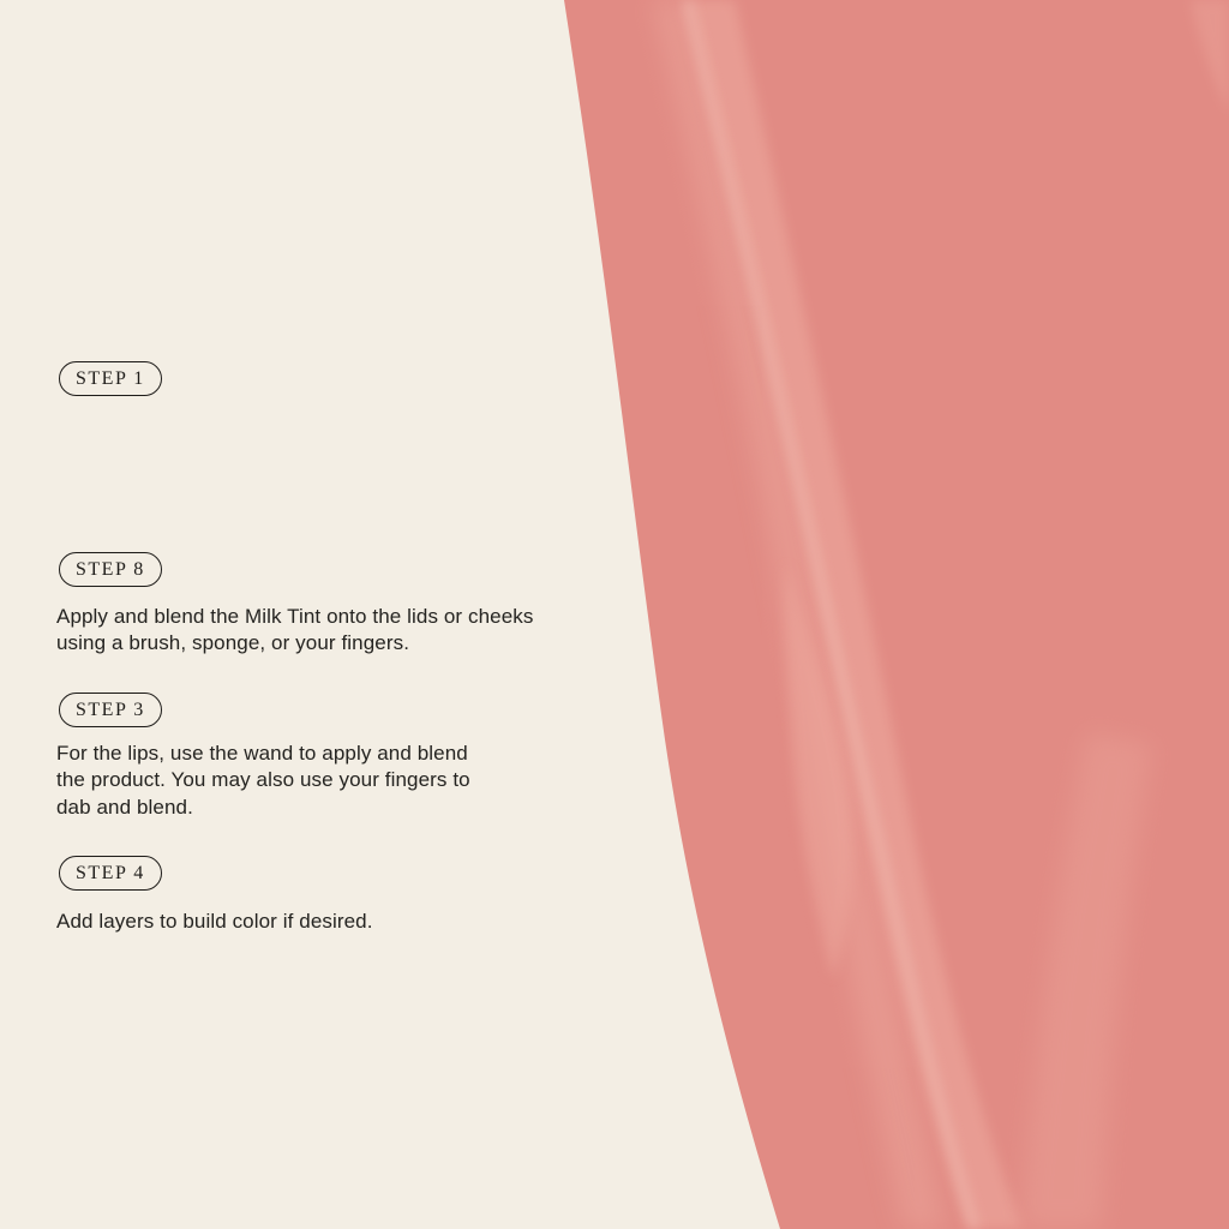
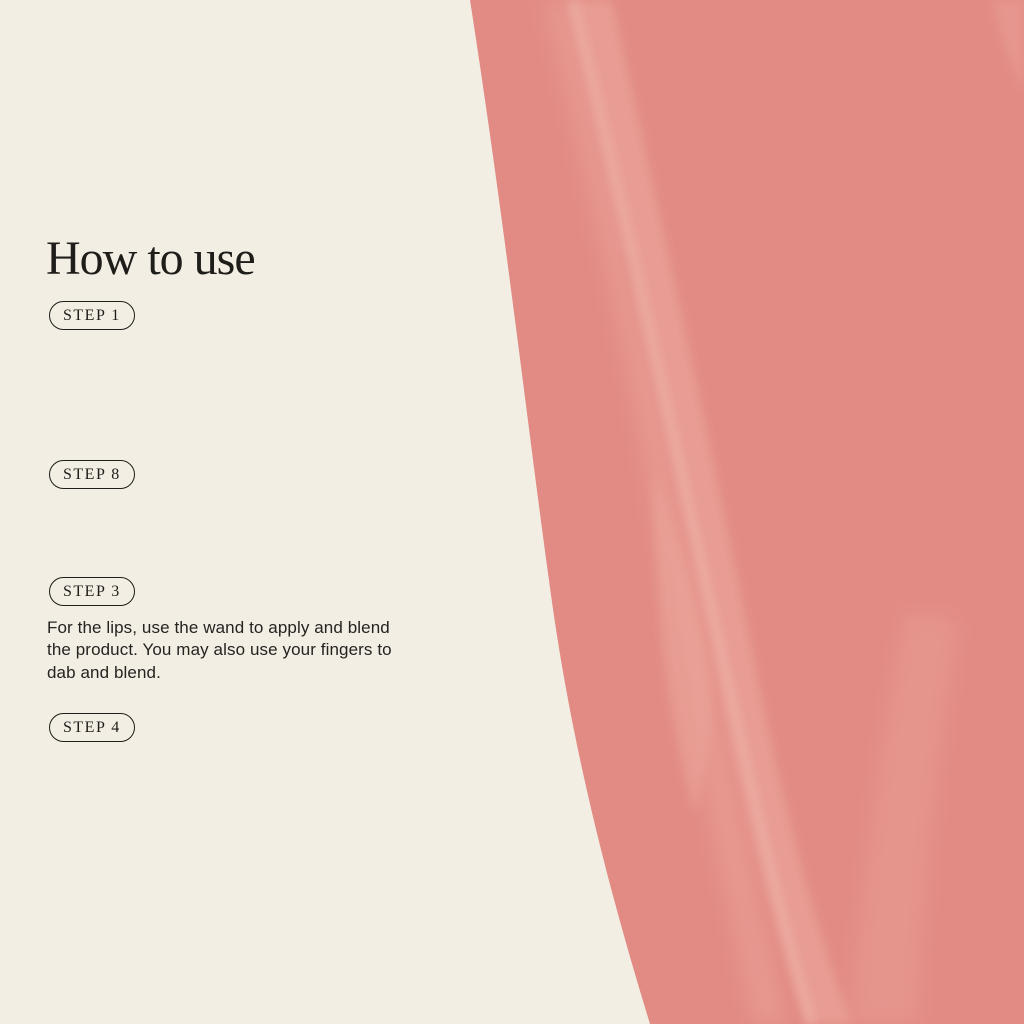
+ How to use
  STEP 1
  STEP 8
- Apply and blend the Milk Tint onto the lids or cheeks
- using a brush, sponge, or your fingers.
  STEP 3
  For the lips, use the wand to apply and blend
  the product. You may also use your fingers to
  dab and blend.
  STEP 4
- Add layers to build color if desired.
